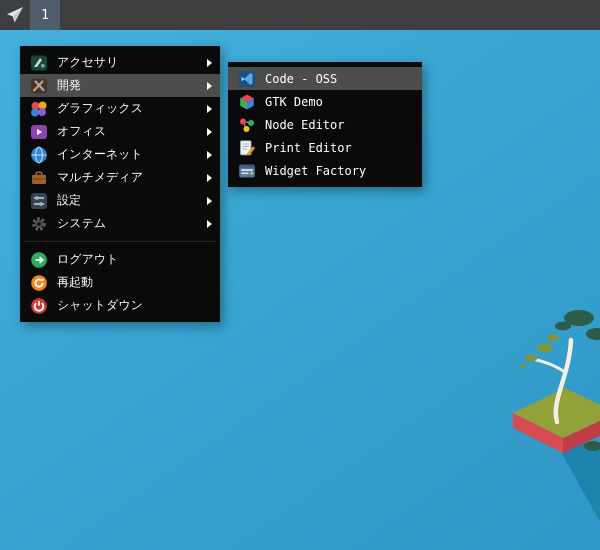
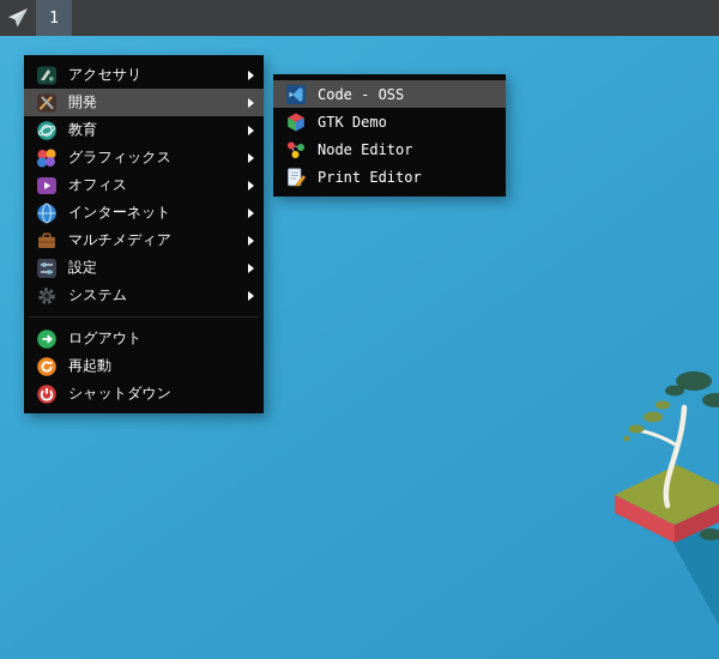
  1
  アクセサリ
  開発
+ 教育
  グラフィックス
  オフィス
  インターネット
  マルチメディア
  設定
  システム
  ログアウト
  再起動
  シャットダウン
  Code - OSS
  GTK Demo
  Node Editor
  Print Editor
- Widget Factory
